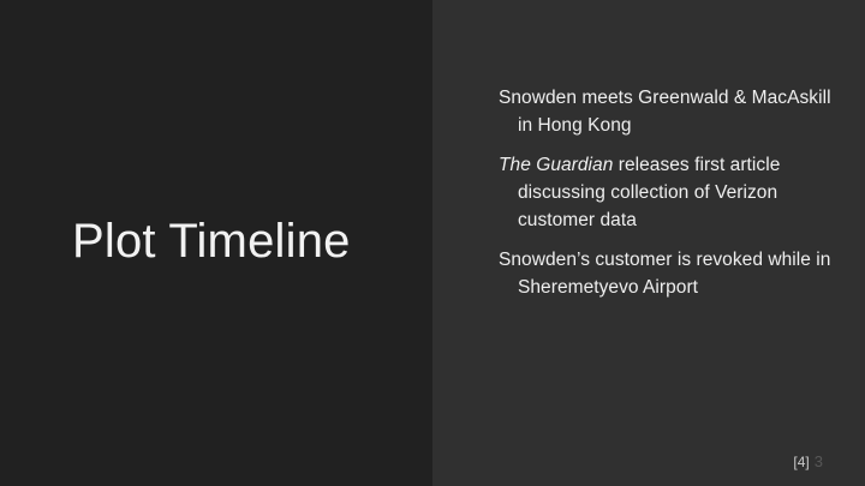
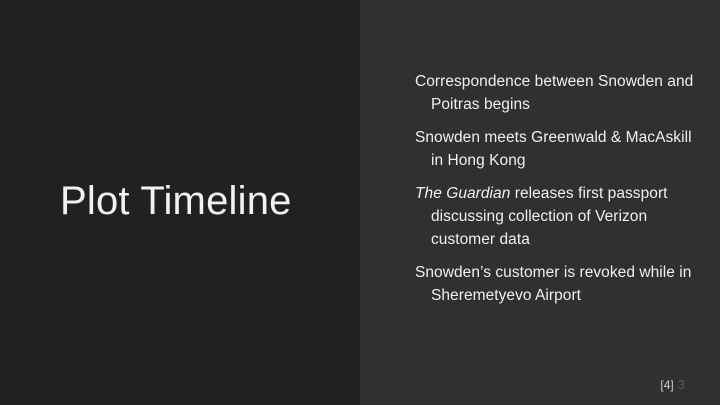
  Plot Timeline
+ Correspondence between Snowden and Poitras begins
  Snowden meets Greenwald & MacAskill in Hong Kong
- The Guardian releases first article discussing collection of Verizon customer data
+ The Guardian releases first passport discussing collection of Verizon customer data
  Snowden’s customer is revoked while in Sheremetyevo Airport
  [4]
  3
